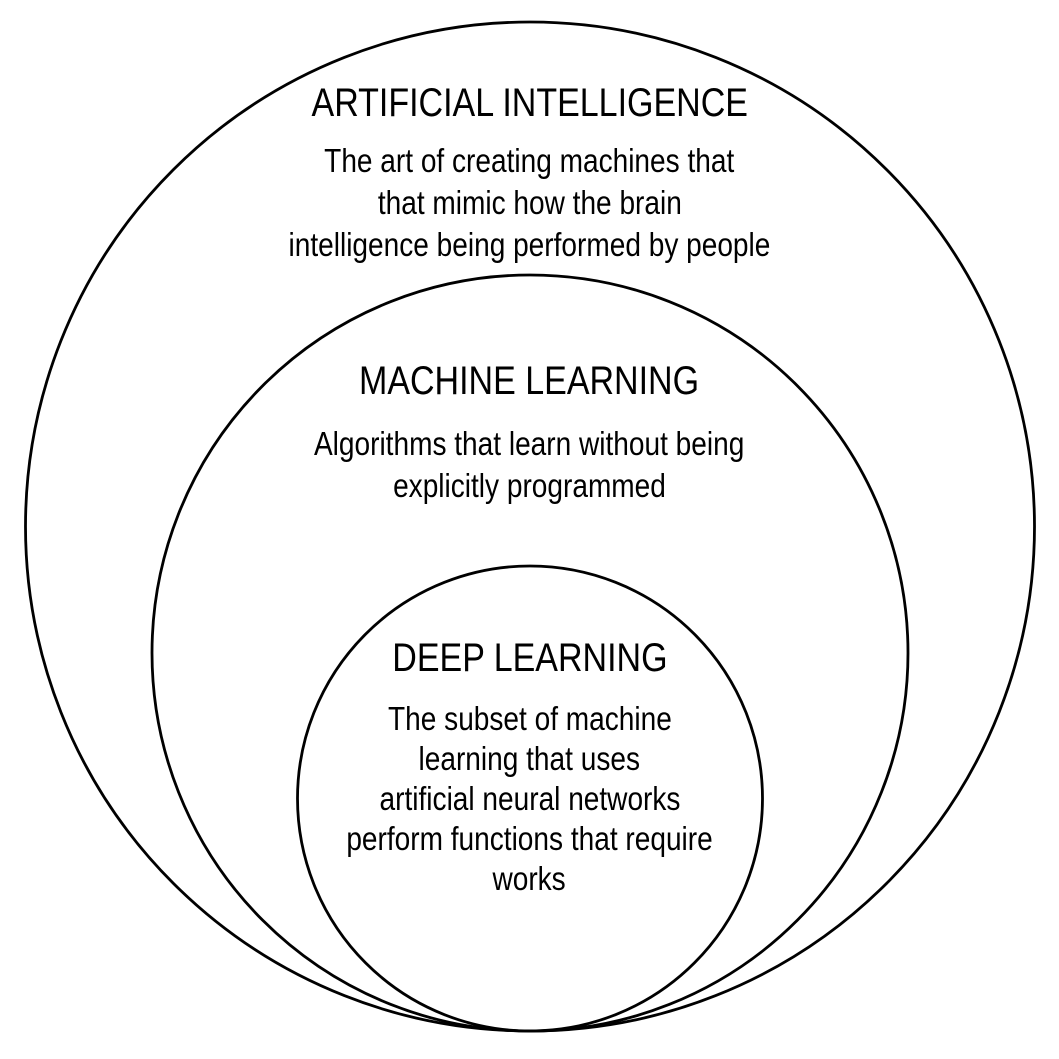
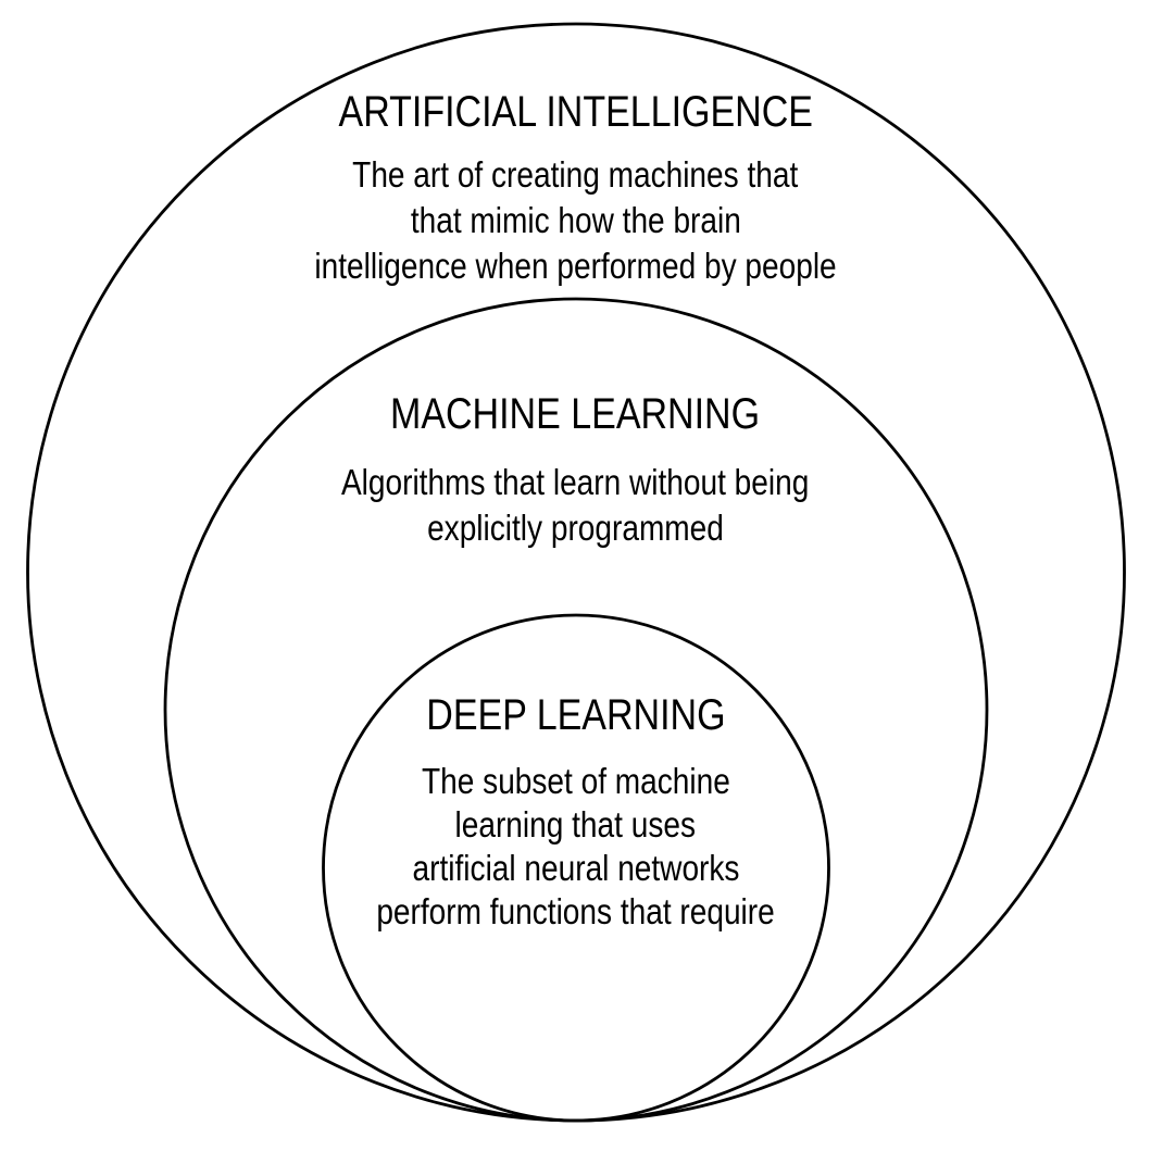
  ARTIFICIAL INTELLIGENCE
  The art of creating machines that
  that mimic how the brain
- intelligence being performed by people
+ intelligence when performed by people
  MACHINE LEARNING
  Algorithms that learn without being
  explicitly programmed
  DEEP LEARNING
  The subset of machine
  learning that uses
  artificial neural networks
  perform functions that require
- works
